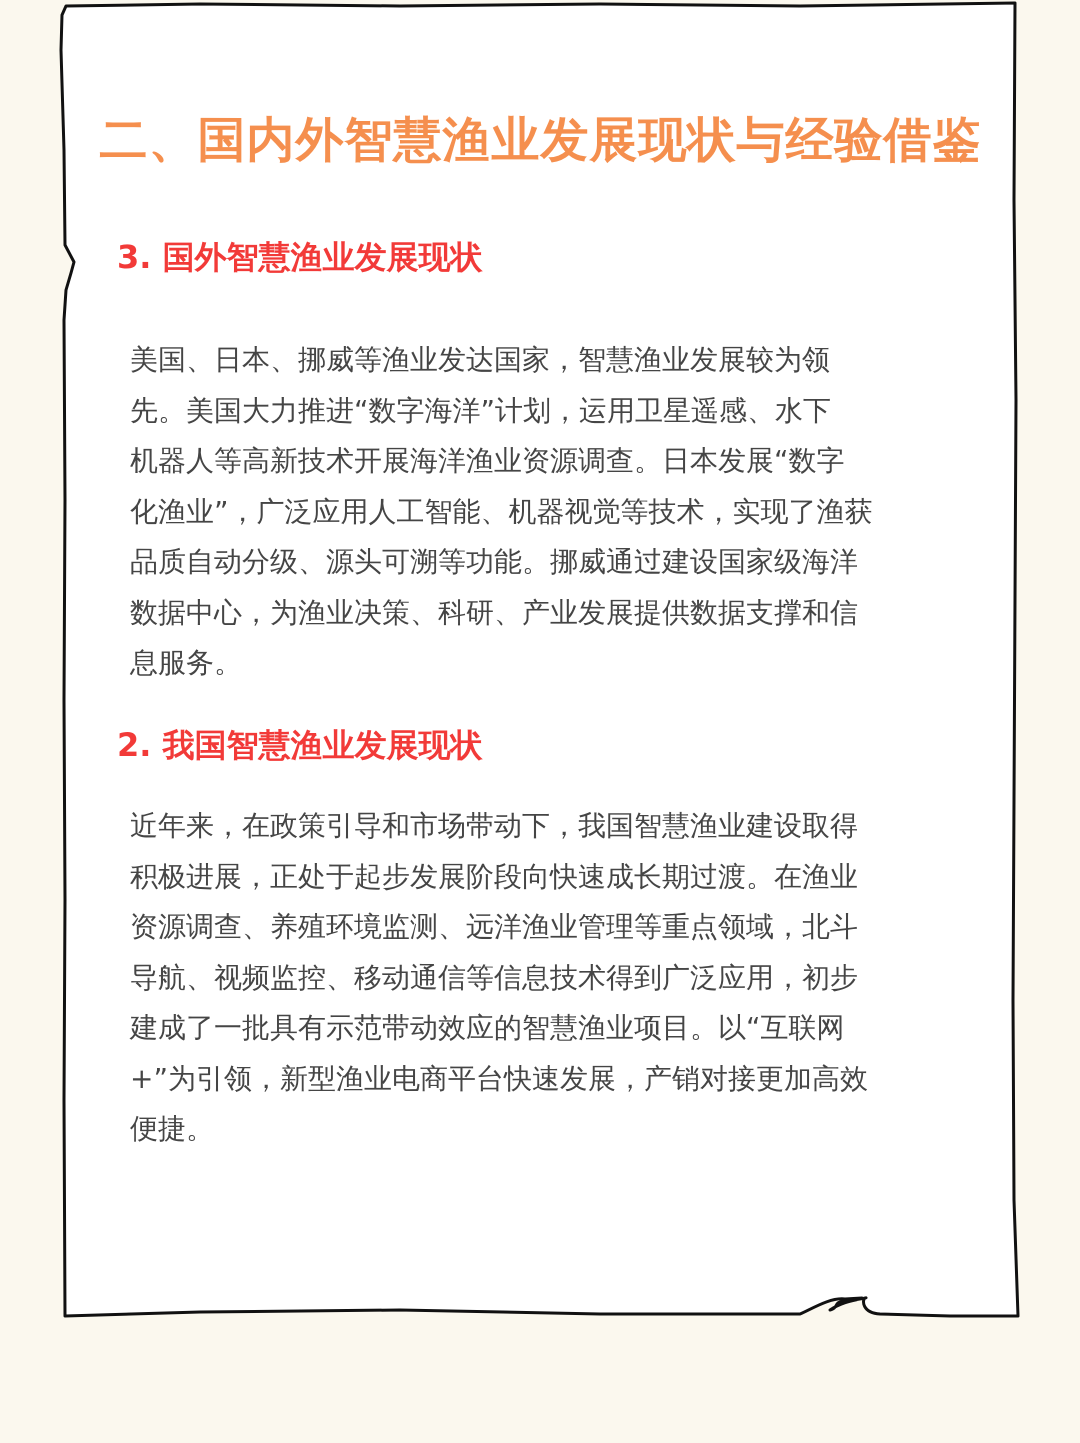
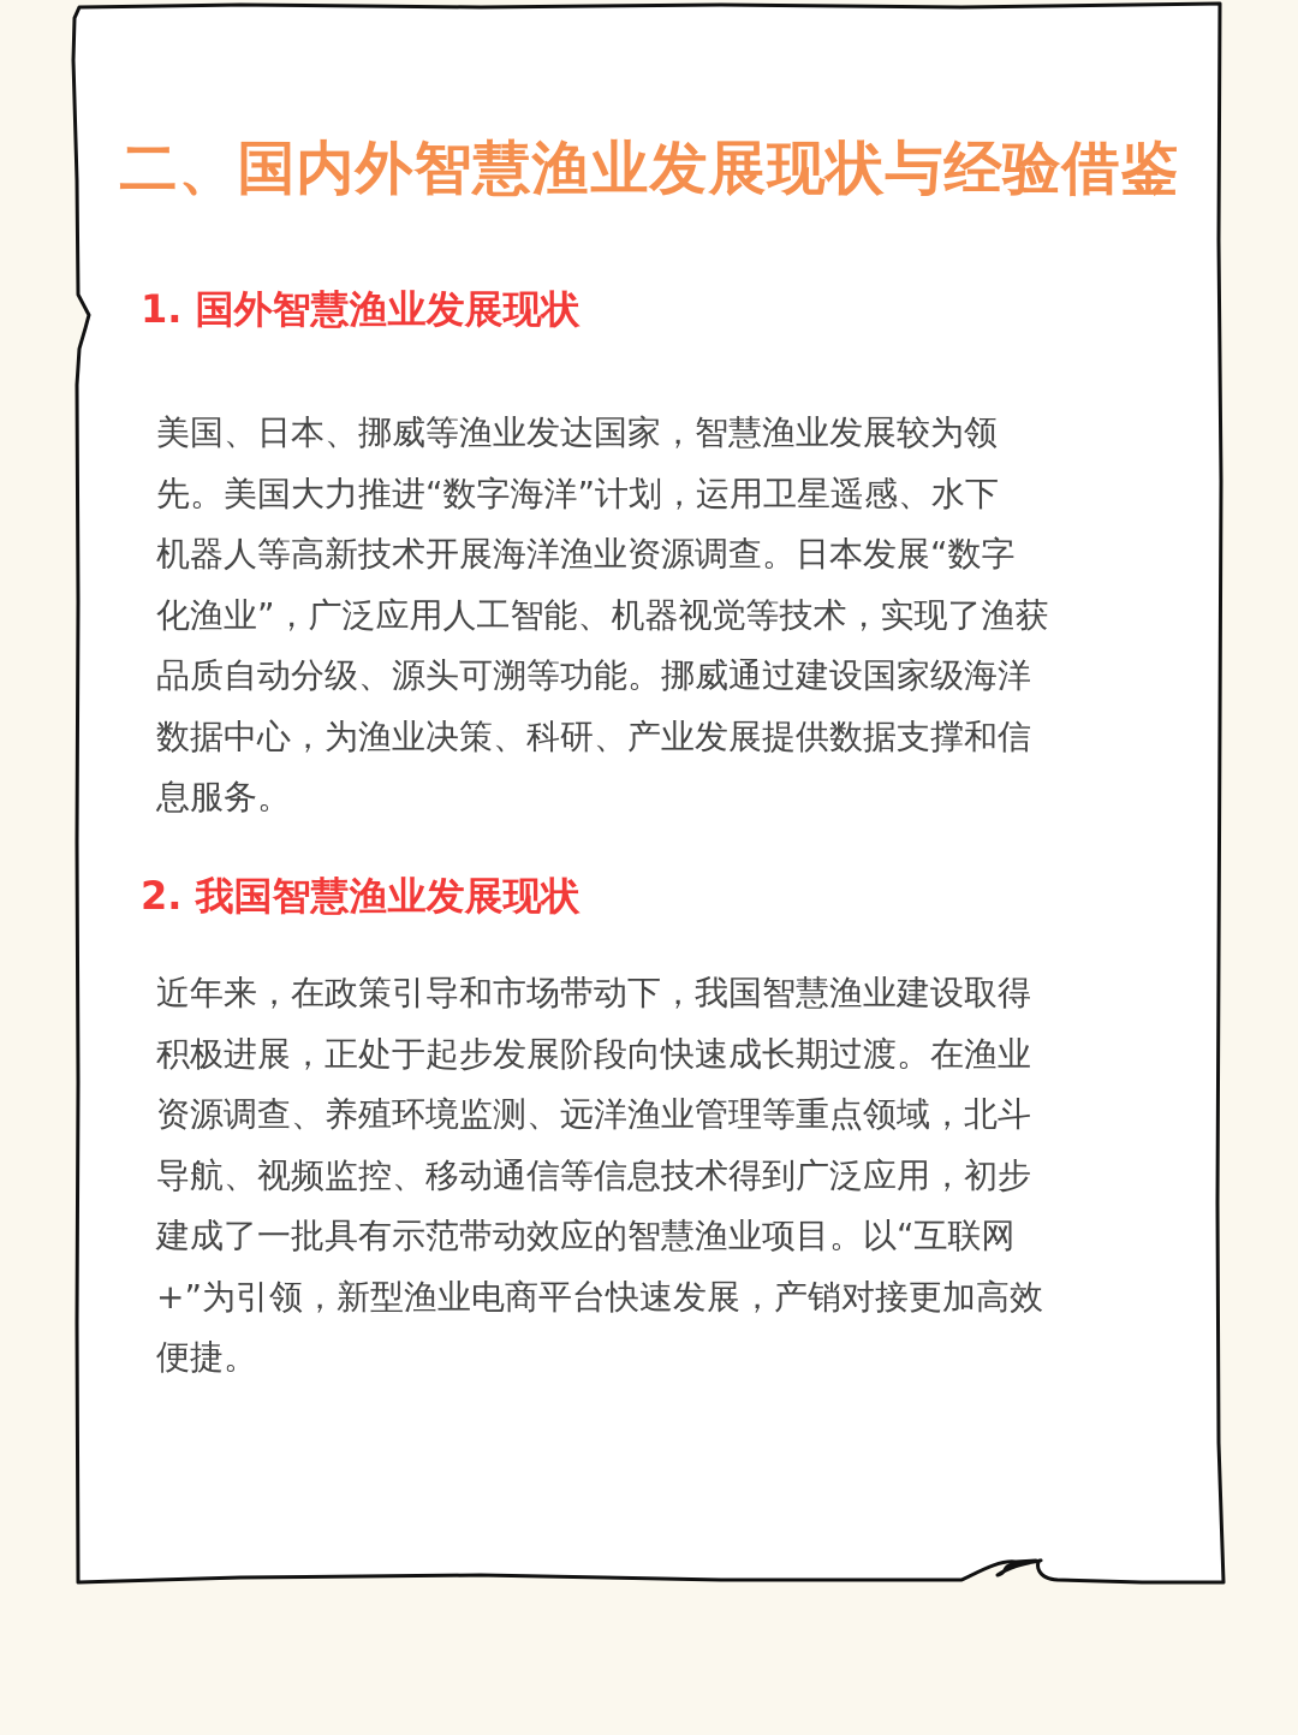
  二、国内外智慧渔业发展现状与经验借鉴
- 3. 国外智慧渔业发展现状
+ 1. 国外智慧渔业发展现状
  美国、日本、挪威等渔业发达国家，智慧渔业发展较为领
  先。美国大力推进“数字海洋”计划，运用卫星遥感、水下
  机器人等高新技术开展海洋渔业资源调查。日本发展“数字
  化渔业”，广泛应用人工智能、机器视觉等技术，实现了渔获
  品质自动分级、源头可溯等功能。挪威通过建设国家级海洋
  数据中心，为渔业决策、科研、产业发展提供数据支撑和信
  息服务。
  2. 我国智慧渔业发展现状
  近年来，在政策引导和市场带动下，我国智慧渔业建设取得
  积极进展，正处于起步发展阶段向快速成长期过渡。在渔业
  资源调查、养殖环境监测、远洋渔业管理等重点领域，北斗
  导航、视频监控、移动通信等信息技术得到广泛应用，初步
  建成了一批具有示范带动效应的智慧渔业项目。以“互联网
  +”为引领，新型渔业电商平台快速发展，产销对接更加高效
  便捷。
